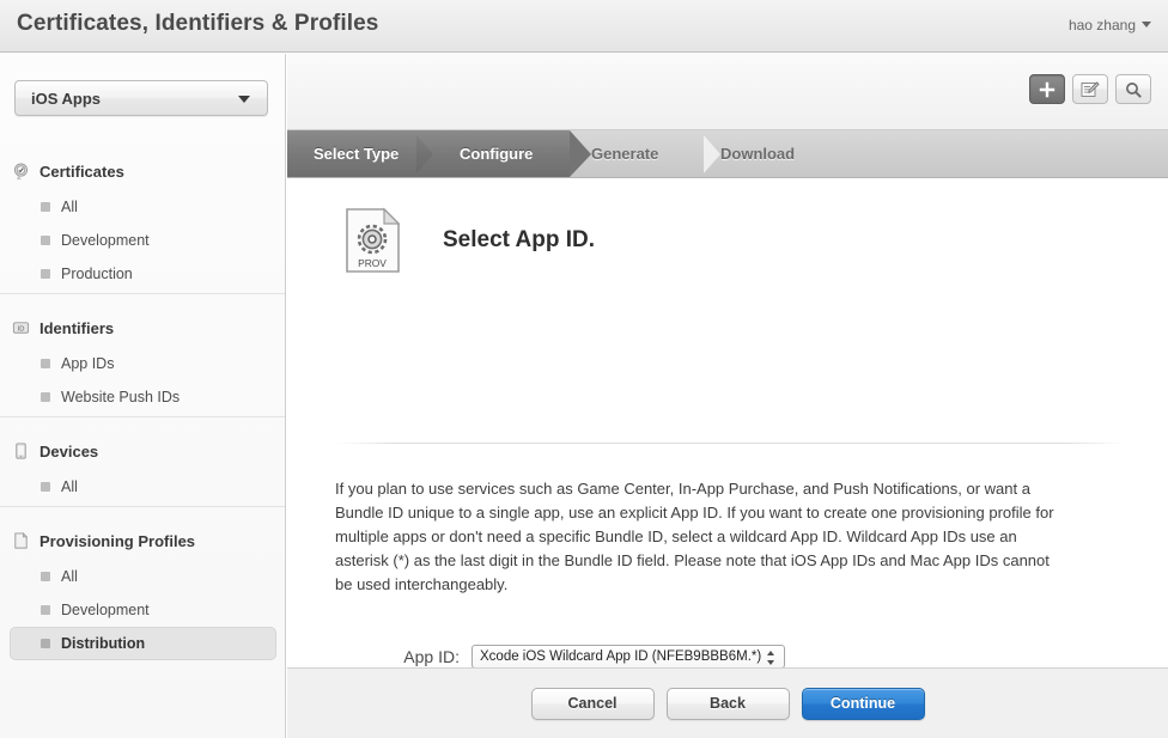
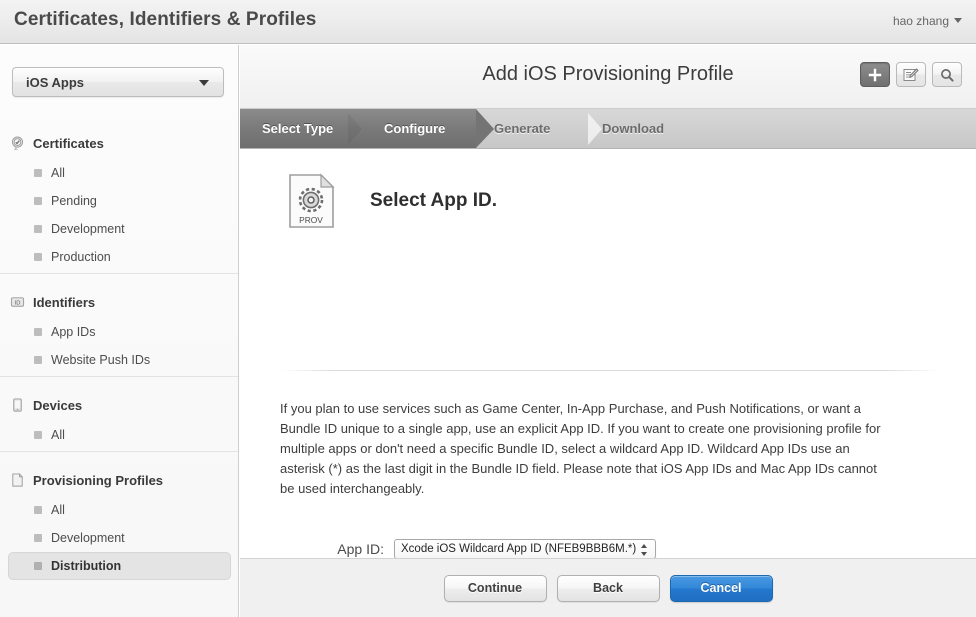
  Certificates, Identifiers & Profiles
  hao zhang
  iOS Apps
  Certificates
  All
+ Pending
  Development
  Production
  Identifiers
  App IDs
  Website Push IDs
  Devices
  All
  Provisioning Profiles
  All
  Development
  Distribution
+ Add iOS Provisioning Profile
  Select Type
  Configure
  Generate
  Download
  PROV
  Select App ID.
  If you plan to use services such as Game Center, In-App Purchase, and Push Notifications, or want a Bundle ID unique to a single app, use an explicit App ID. If you want to create one provisioning profile for multiple apps or don't need a specific Bundle ID, select a wildcard App ID. Wildcard App IDs use an asterisk (*) as the last digit in the Bundle ID field. Please note that iOS App IDs and Mac App IDs cannot be used interchangeably.
  App ID:
  Xcode iOS Wildcard App ID (NFEB9BBB6M.*)
- Cancel
+ Continue
  Back
- Continue
+ Cancel
